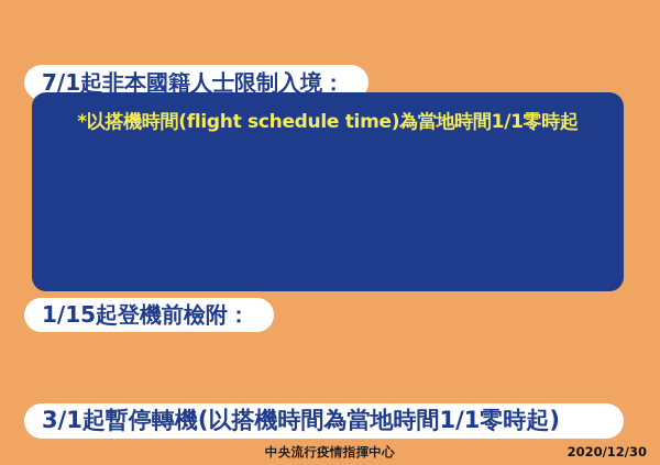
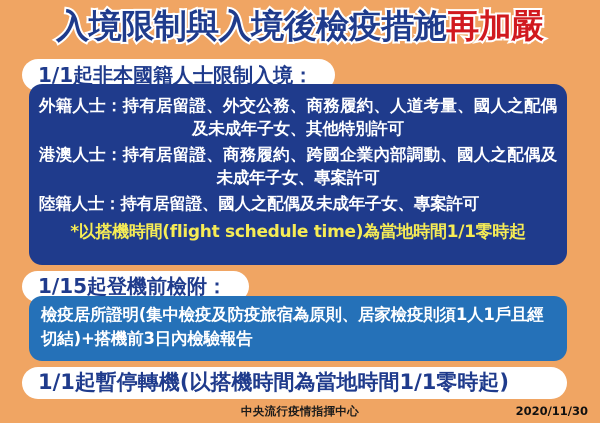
+ 入境限制與入境後檢疫措施再加嚴
- 7/1起非本國籍人士限制入境：
+ 1/1起非本國籍人士限制入境：
+ 外籍人士：持有居留證、外交公務、商務履約、人道考量、國人之配偶及未成年子女、其他特別許可
+ 港澳人士：持有居留證、商務履約、跨國企業內部調動、國人之配偶及未成年子女、專案許可
+ 陸籍人士：持有居留證、國人之配偶及未成年子女、專案許可
  *以搭機時間(flight schedule time)為當地時間1/1零時起
  1/15起登機前檢附：
+ 檢疫居所證明(集中檢疫及防疫旅宿為原則、居家檢疫則須1人1戶且經切結)+搭機前3日內檢驗報告
- 3/1起暫停轉機(以搭機時間為當地時間1/1零時起)
+ 1/1起暫停轉機(以搭機時間為當地時間1/1零時起)
  中央流行疫情指揮中心
- 2020/12/30
+ 2020/11/30
